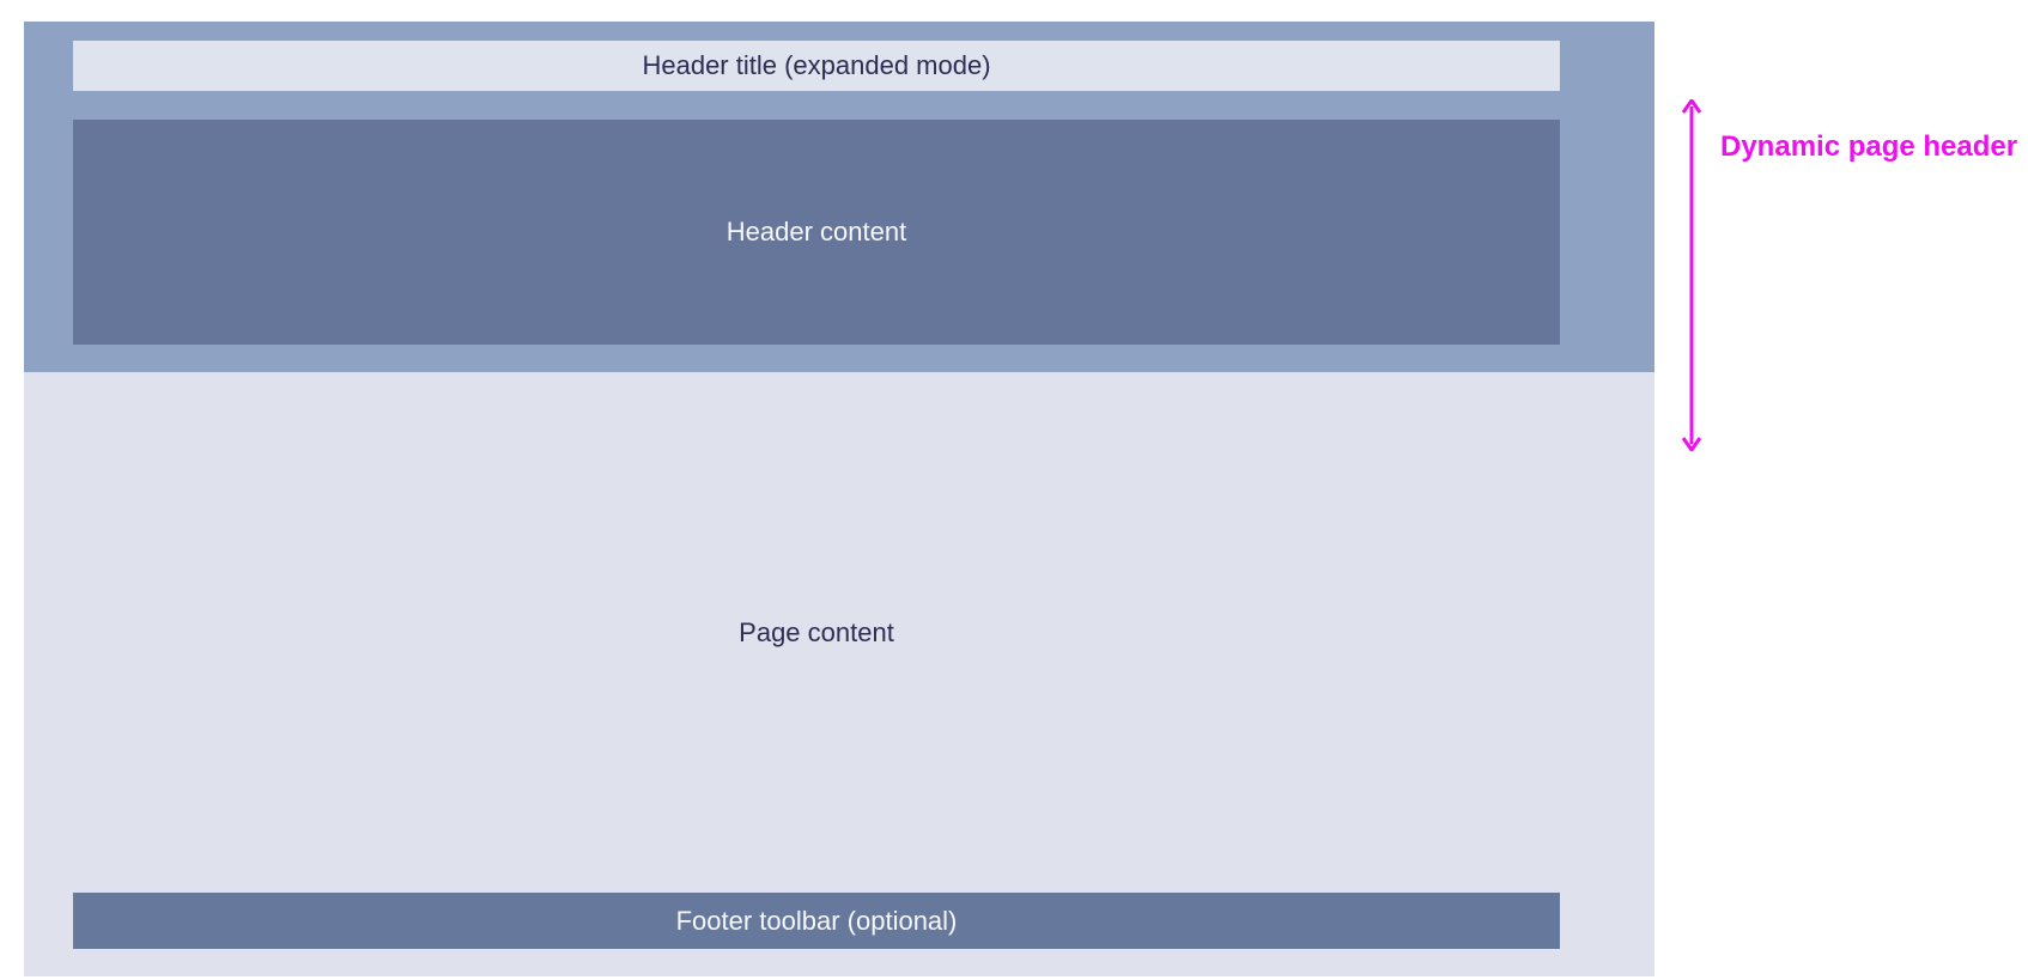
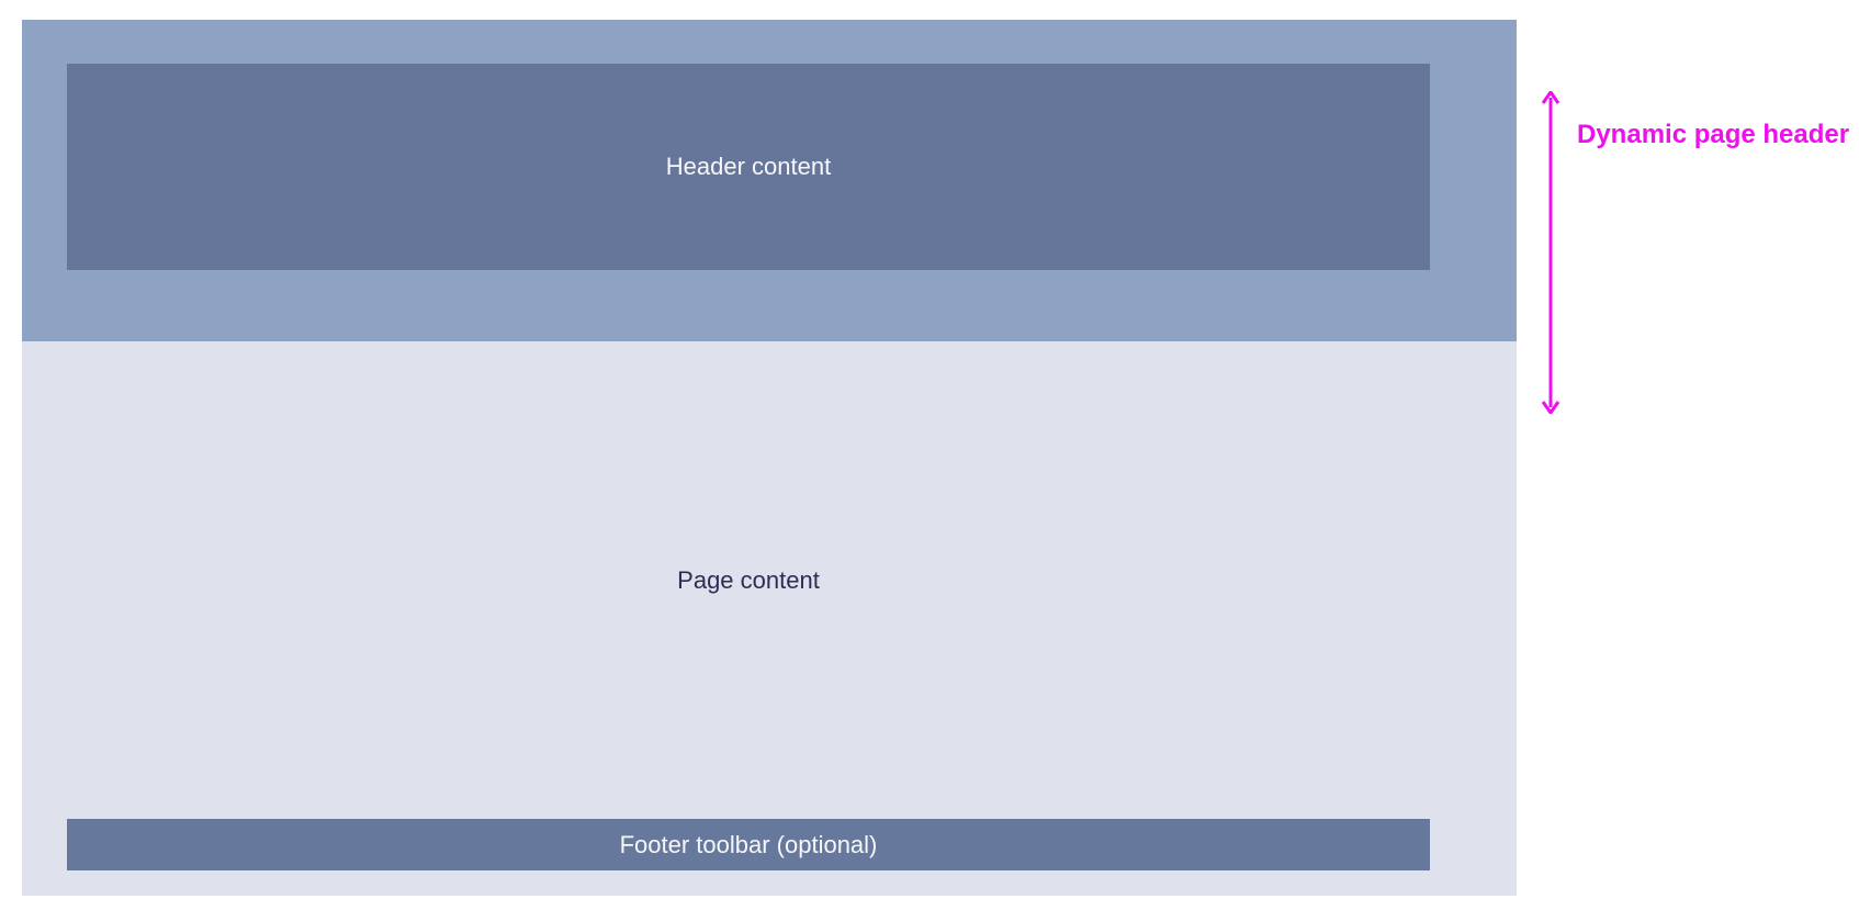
- Header title (expanded mode)
  Header content
  Page content
  Footer toolbar (optional)
  Dynamic page header
